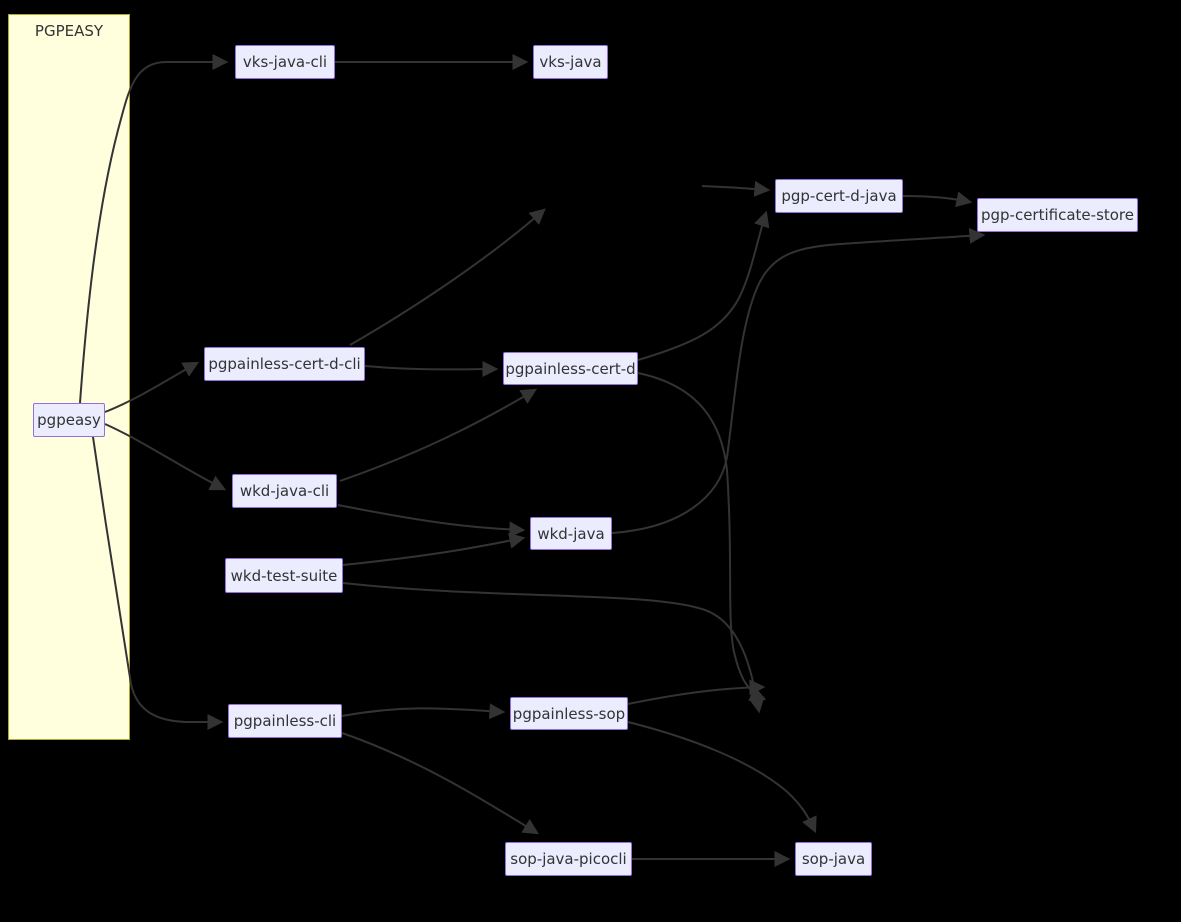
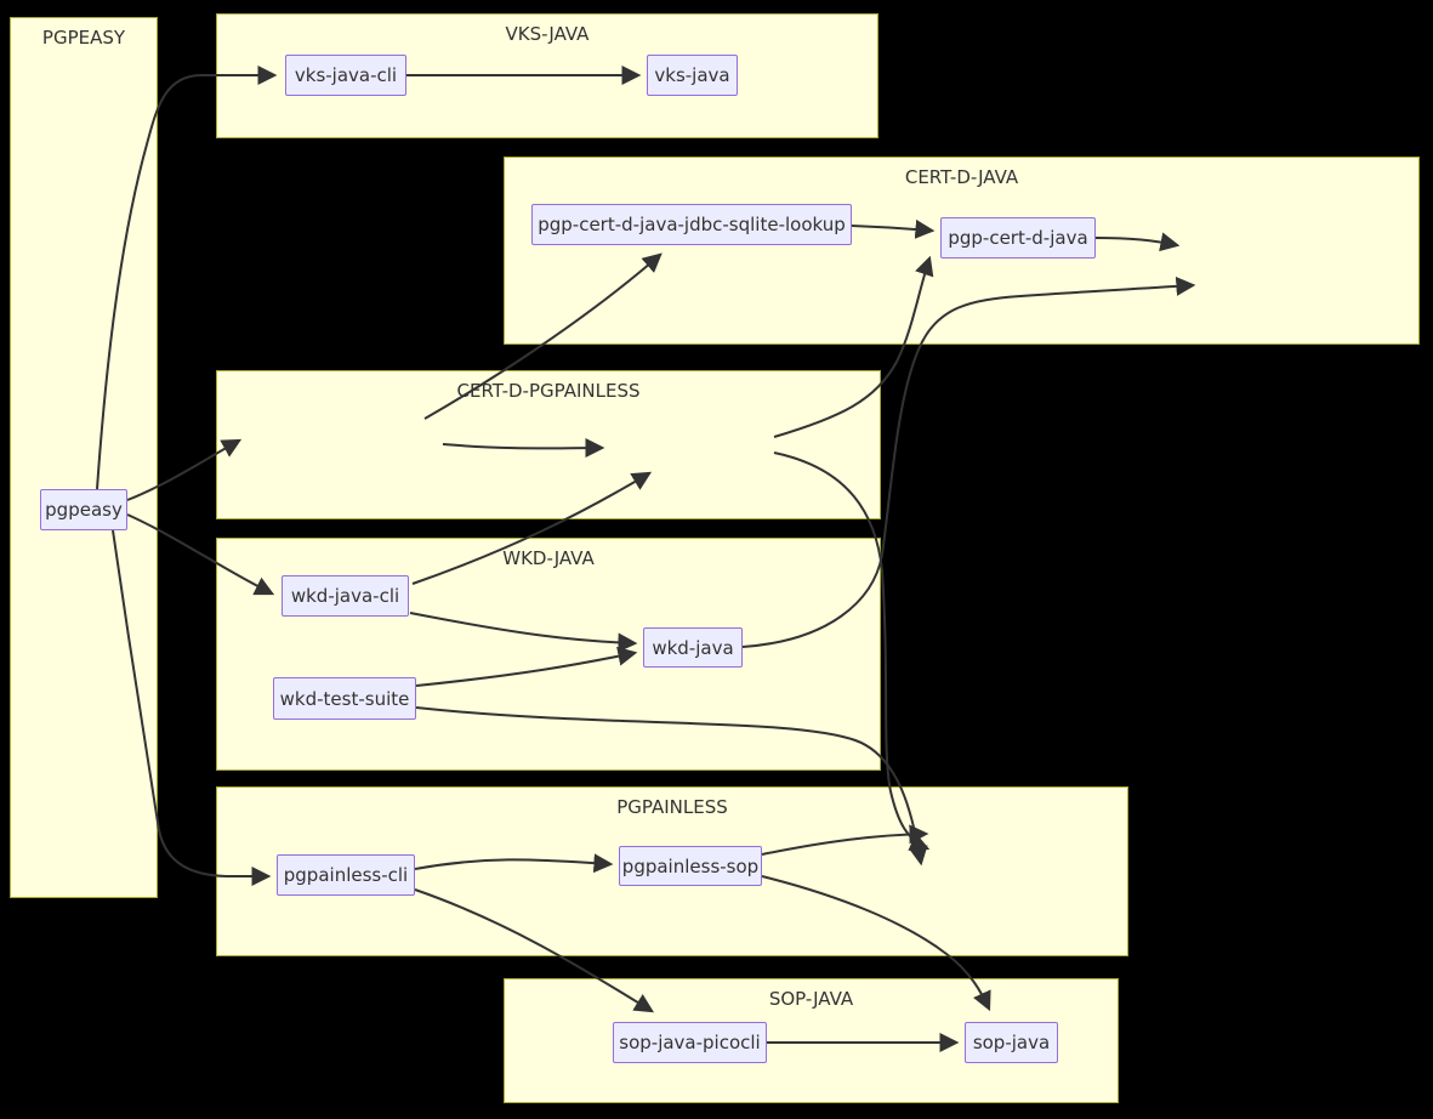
  PGPEASY
+ VKS-JAVA
+ CERT-D-JAVA
+ CERT-D-PGPAINLESS
+ WKD-JAVA
+ PGPAINLESS
+ SOP-JAVA
  pgpeasy
  vks-java-cli
  vks-java
+ pgp-cert-d-java-jdbc-sqlite-lookup
  pgp-cert-d-java
- pgp-certificate-store
- pgpainless-cert-d-cli
- pgpainless-cert-d
  wkd-java-cli
  wkd-java
  wkd-test-suite
  pgpainless-cli
  pgpainless-sop
  sop-java-picocli
  sop-java
